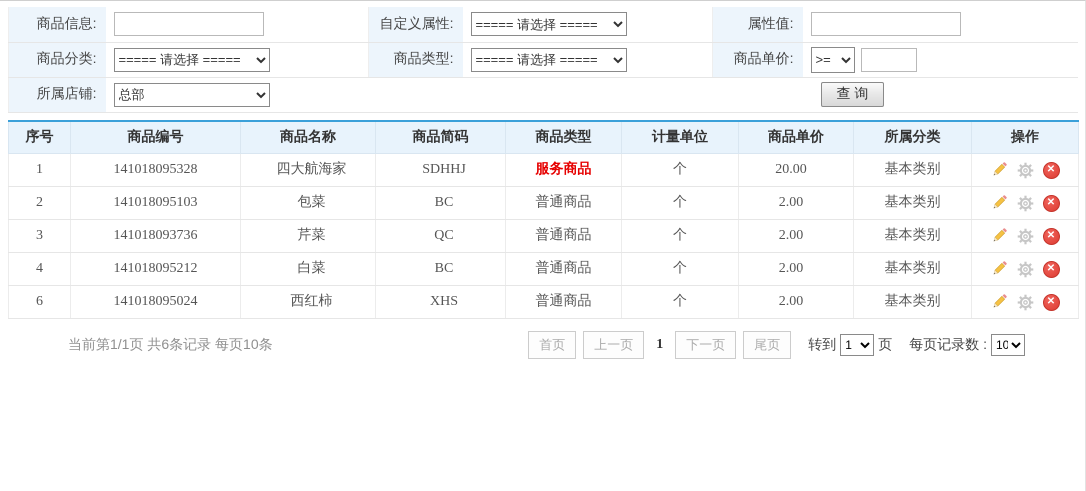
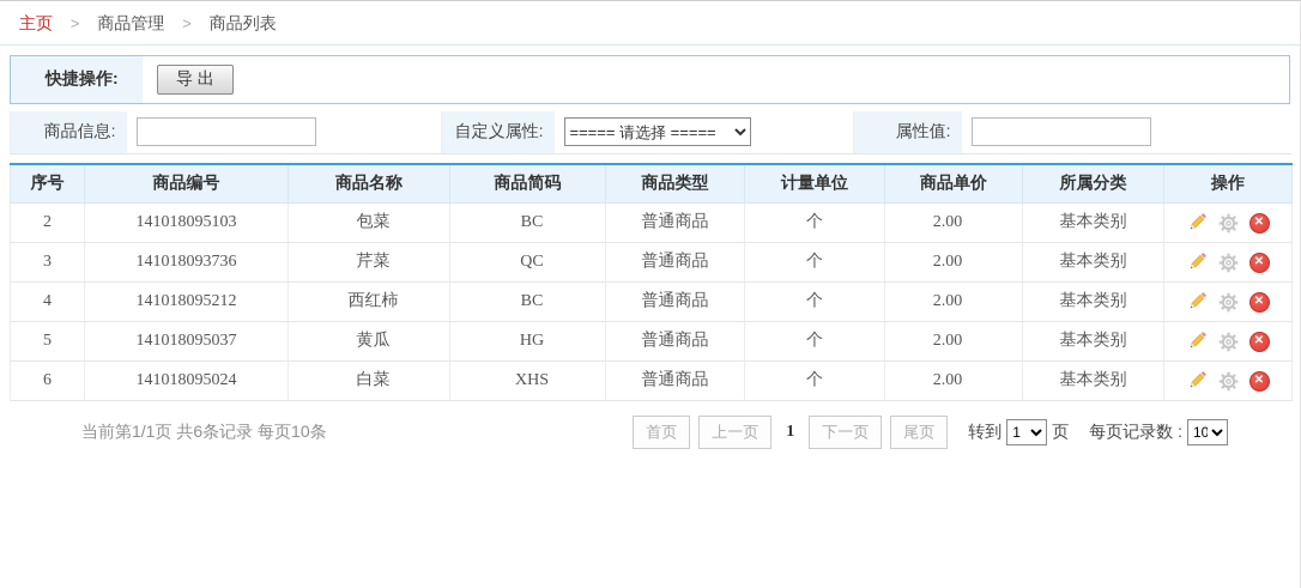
+ 主页 > 商品管理 > 商品列表
+ 快捷操作:
+ 导 出
  商品信息:		自定义属性:	===== 请选择 =====	属性值:
- 商品分类:	===== 请选择 =====	商品类型:	===== 请选择 =====	商品单价:	>=
- 所属店铺:	总部				查 询
  序号	商品编号	商品名称	商品简码	商品类型	计量单位	商品单价	所属分类	操作
- 1	141018095328	四大航海家	SDHHJ	服务商品	个	20.00	基本类别	✕
  2	141018095103	包菜	BC	普通商品	个	2.00	基本类别	✕
  3	141018093736	芹菜	QC	普通商品	个	2.00	基本类别	✕
- 4	141018095212	白菜	BC	普通商品	个	2.00	基本类别	✕
+ 4	141018095212	西红柿	BC	普通商品	个	2.00	基本类别	✕
+ 5	141018095037	黄瓜	HG	普通商品	个	2.00	基本类别	✕
- 6	141018095024	西红柿	XHS	普通商品	个	2.00	基本类别	✕
+ 6	141018095024	白菜	XHS	普通商品	个	2.00	基本类别	✕
  当前第1/1页 共6条记录 每页10条
  首页
  上一页
  1
  下一页
  尾页
  转到
  1
  页
  每页记录数 :
  10
